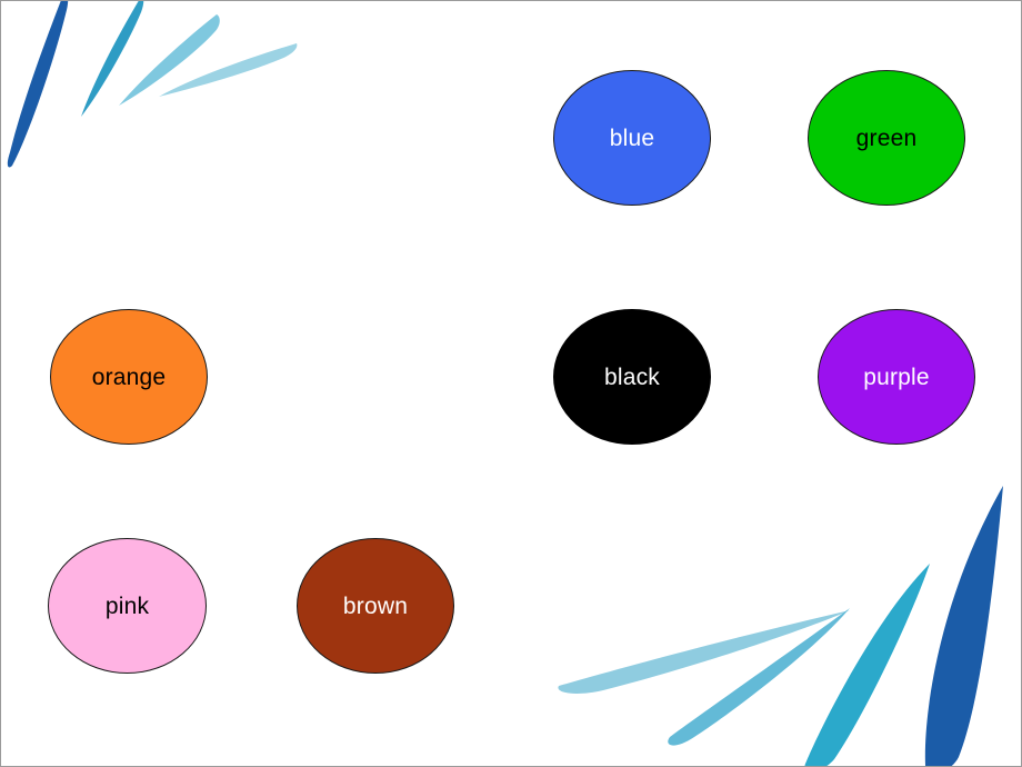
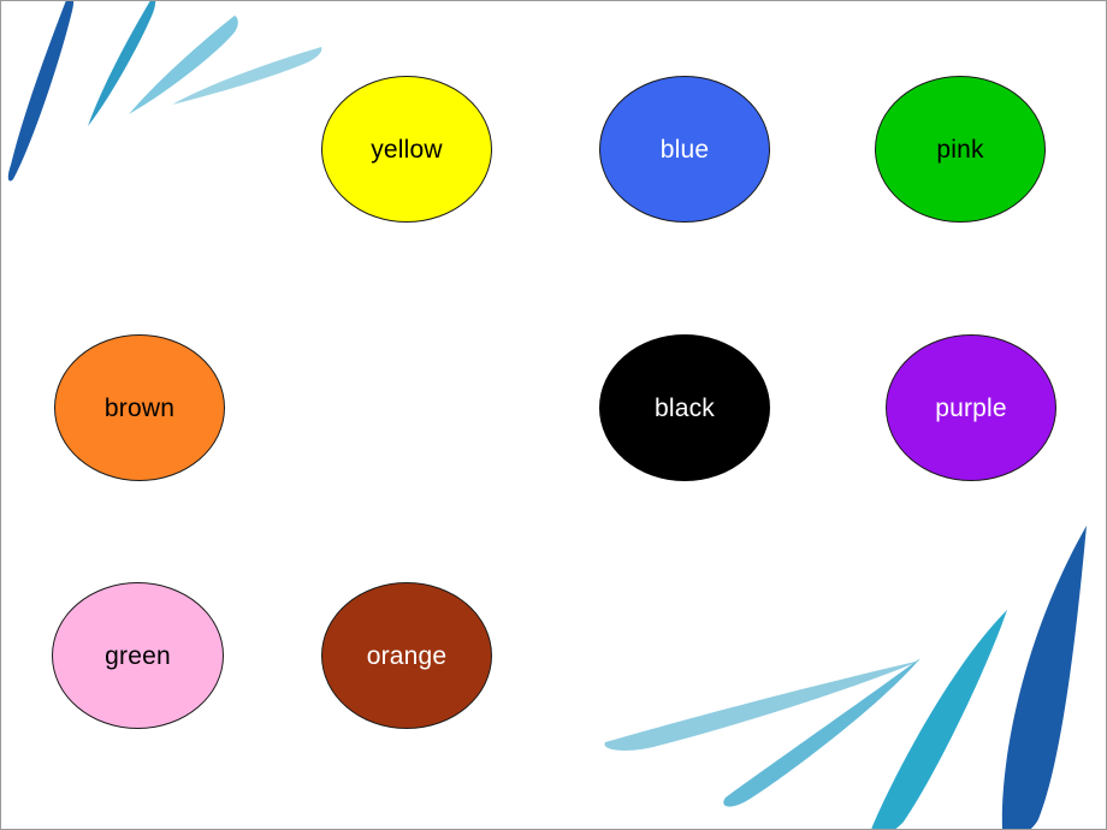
+ yellow
  blue
- green
+ pink
- orange
+ brown
  black
  purple
- pink
+ green
- brown
+ orange
